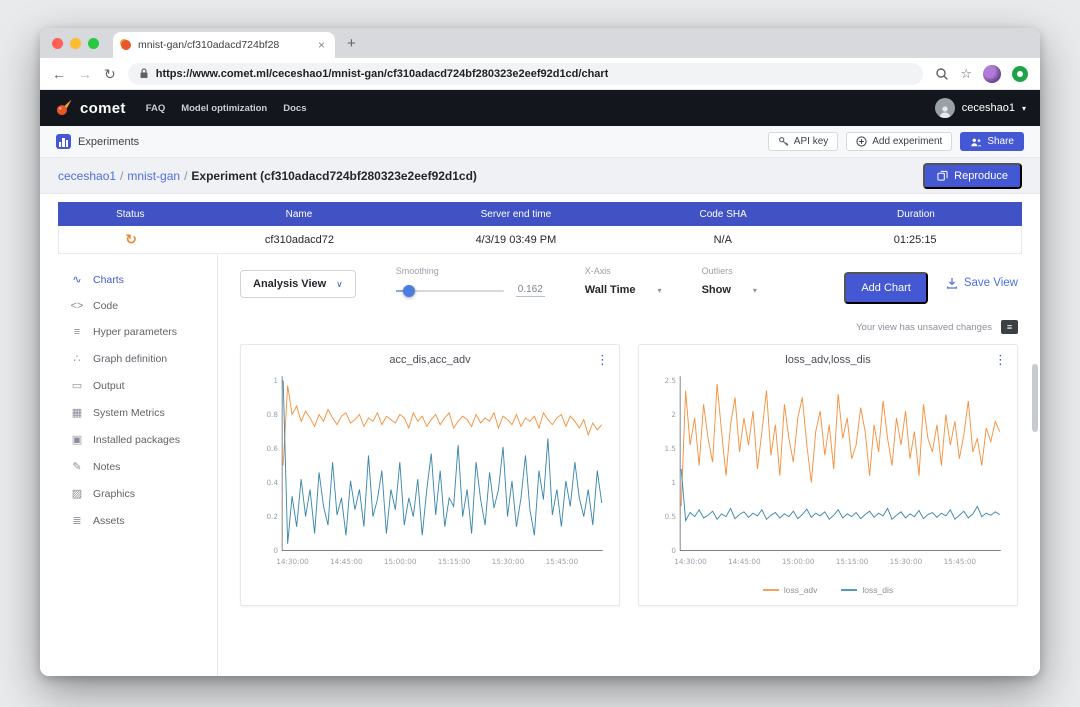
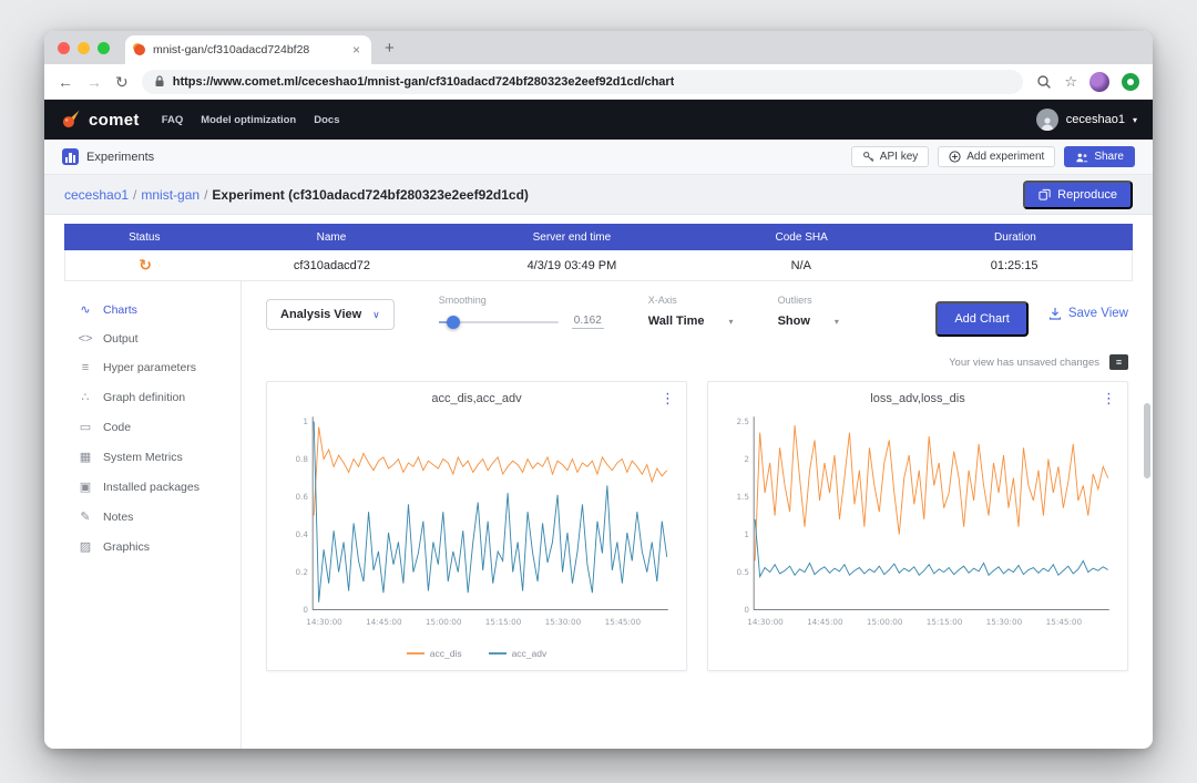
  mnist-gan/cf310adacd724bf28
  ×
  +
  ←
  →
  ↻
  https://www.comet.ml/ceceshao1/mnist-gan/cf310adacd724bf280323e2eef92d1cd/chart
  ☆
  comet
  FAQ
  Model optimization
  Docs
  ceceshao1
  ▾
  Experiments
  API key
  Add experiment
  Share
  ceceshao1 / mnist-gan / Experiment (cf310adacd724bf280323e2eef92d1cd)
  Reproduce
  Status
  Name
  Server end time
  Code SHA
  Duration
  ↻
  cf310adacd72
  4/3/19 03:49 PM
  N/A
  01:25:15
  ∿
  Charts
  <>
- Code
+ Output
  ≡
  Hyper parameters
  ∴
  Graph definition
  ▭
- Output
+ Code
  ▦
  System Metrics
  ▣
  Installed packages
  ✎
  Notes
  ▨
  Graphics
- ≣
- Assets
  Analysis View
  ∨
  Smoothing
  0.162
  X-Axis
  Wall Time
  ▾
  Outliers
  Show
  ▾
  Add Chart
  Save View
  Your view has unsaved changes
  ≡
  acc_dis,acc_adv
  ⋮
  0
  0.2
  0.4
  0.6
  0.8
  1
  14:30:00
  14:45:00
  15:00:00
  15:15:00
  15:30:00
  15:45:00
+ acc_dis
+ acc_adv
  loss_adv,loss_dis
  ⋮
  0
  0.5
  1
  1.5
  2
  2.5
  14:30:00
  14:45:00
  15:00:00
  15:15:00
  15:30:00
  15:45:00
- loss_adv
- loss_dis
